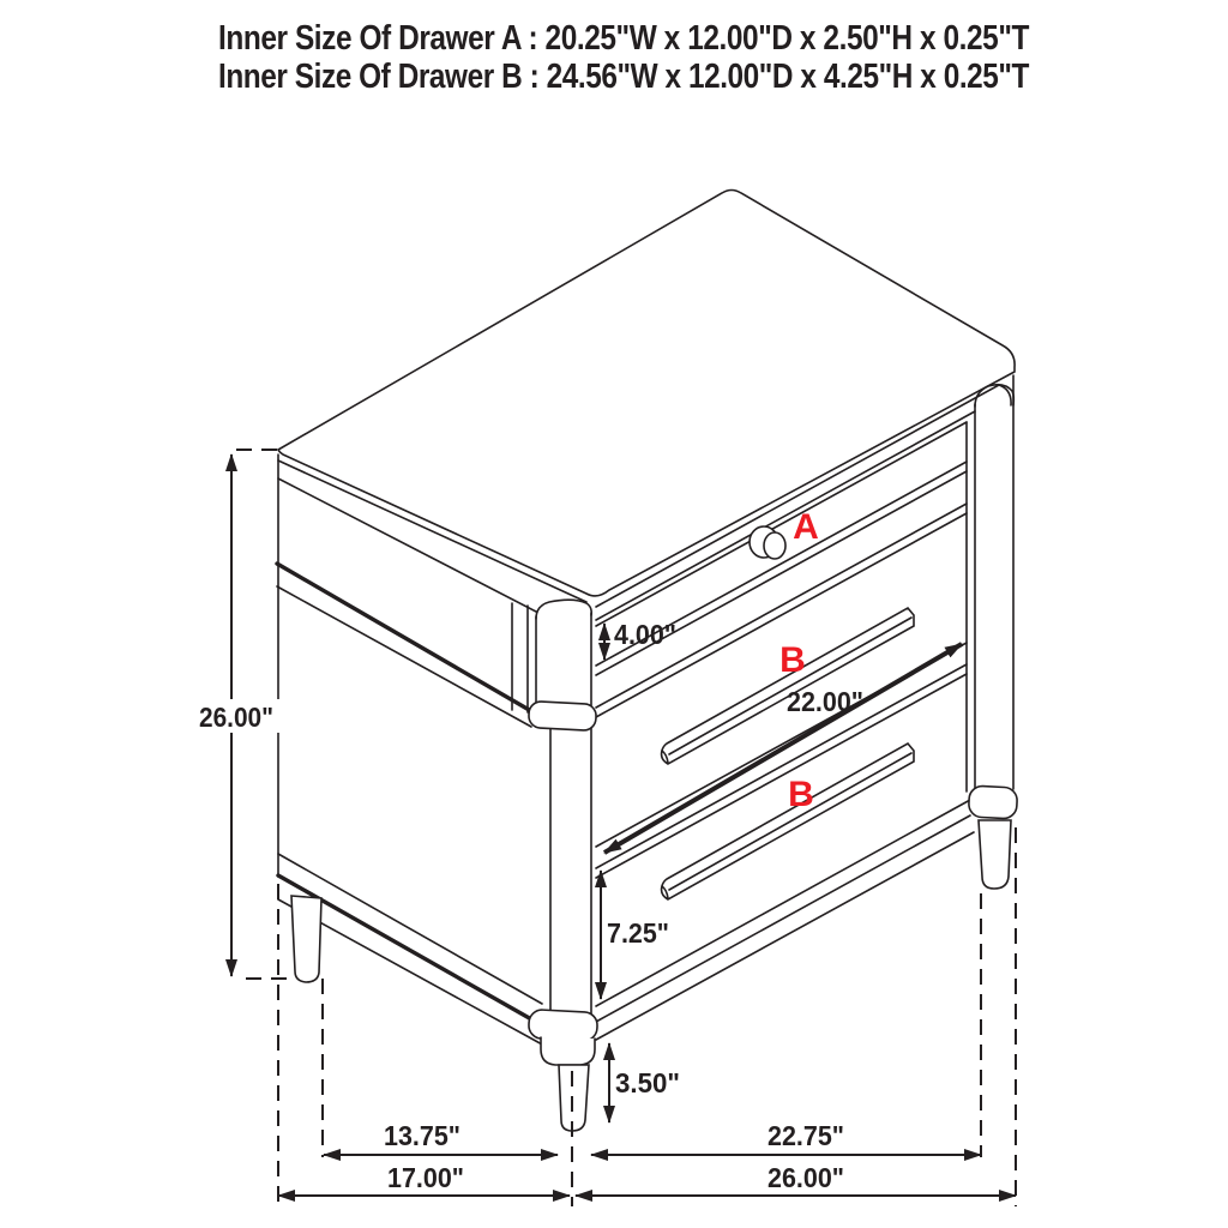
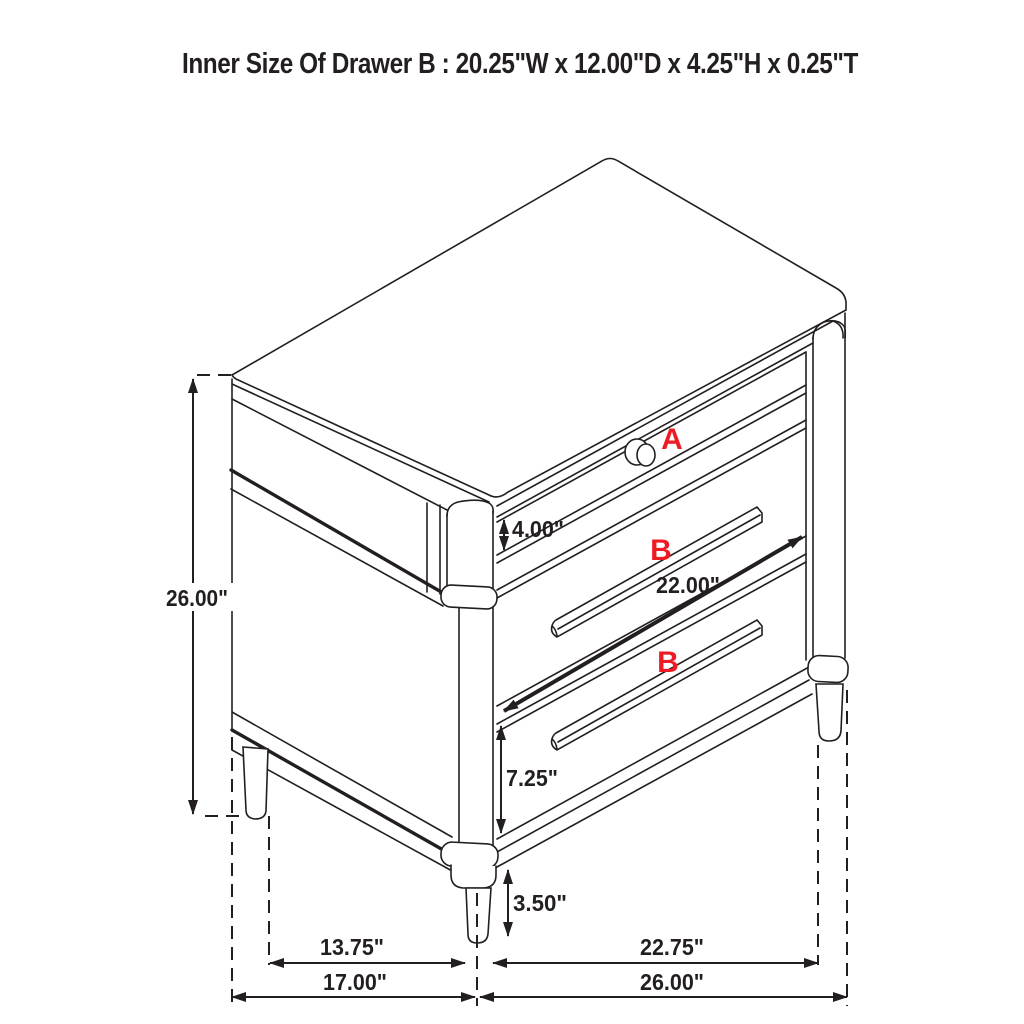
- Inner Size Of Drawer A : 20.25"W x 12.00"D x 2.50"H x 0.25"T
- Inner Size Of Drawer B : 24.56"W x 12.00"D x 4.25"H x 0.25"T
+ Inner Size Of Drawer B : 20.25"W x 12.00"D x 4.25"H x 0.25"T
  A
  B
  B
  26.00"
  4.00"
  22.00"
  7.25"
  3.50"
  13.75"
  22.75"
  17.00"
  26.00"
